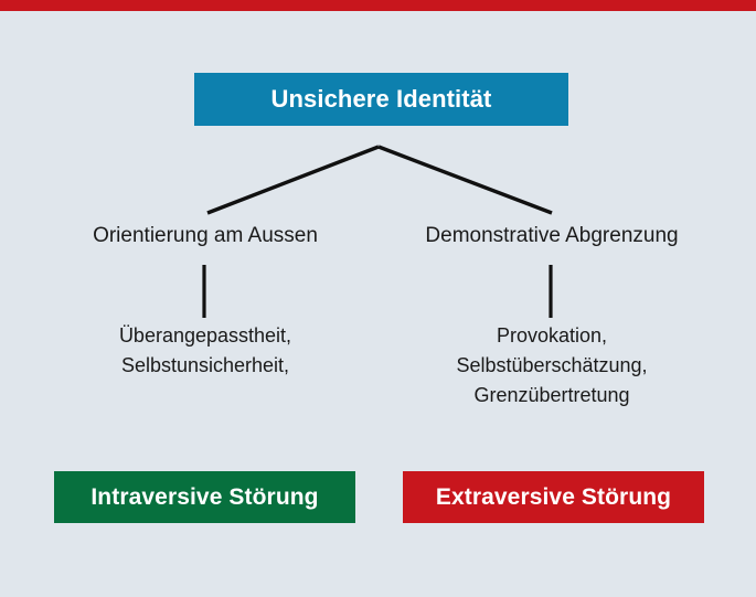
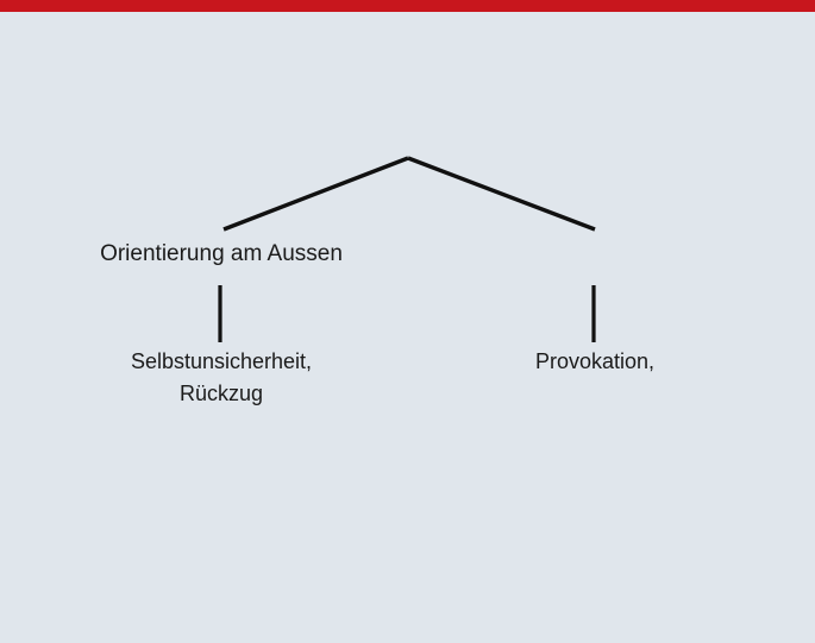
- Unsichere Identität
  Orientierung am Aussen
- Demonstrative Abgrenzung
- Überangepasstheit,
  Selbstunsicherheit,
+ Rückzug
  Provokation,
- Selbstüberschätzung,
- Grenzübertretung
- Intraversive Störung
- Extraversive Störung
